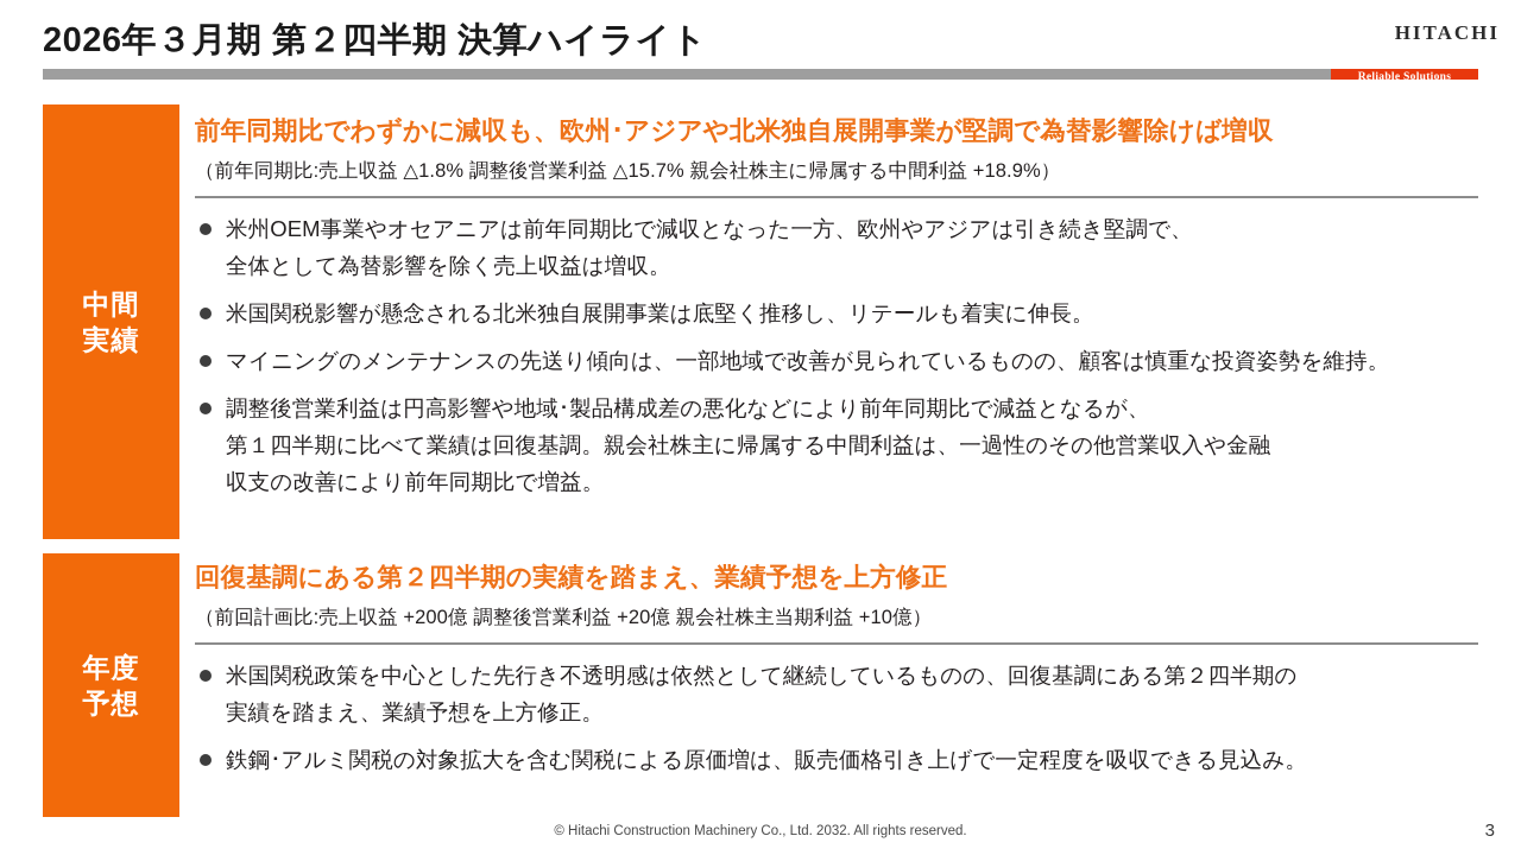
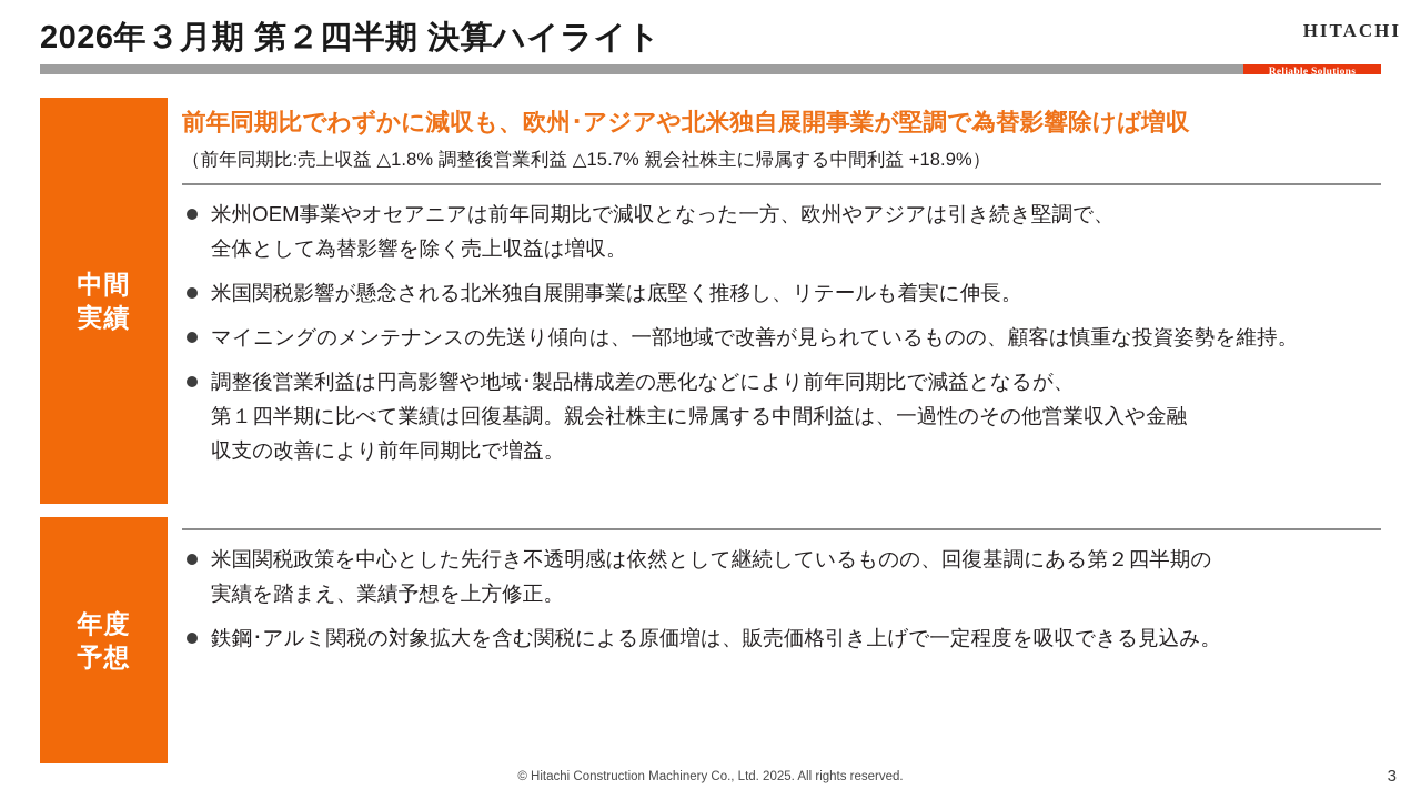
  2026年３月期 第２四半期 決算ハイライト
  HITACHI
  Reliable Solutions
  中間
  実績
  前年同期比でわずかに減収も、欧州･アジアや北米独自展開事業が堅調で為替影響除けば増収
  （前年同期比:売上収益 △1.8% 調整後営業利益 △15.7% 親会社株主に帰属する中間利益 +18.9%）
  米州OEM事業やオセアニアは前年同期比で減収となった一方、欧州やアジアは引き続き堅調で、
  全体として為替影響を除く売上収益は増収。
  米国関税影響が懸念される北米独自展開事業は底堅く推移し、リテールも着実に伸長。
  マイニングのメンテナンスの先送り傾向は、一部地域で改善が見られているものの、顧客は慎重な投資姿勢を維持。
  調整後営業利益は円高影響や地域･製品構成差の悪化などにより前年同期比で減益となるが、
  第１四半期に比べて業績は回復基調。親会社株主に帰属する中間利益は、一過性のその他営業収入や金融
  収支の改善により前年同期比で増益。
  年度
  予想
- 回復基調にある第２四半期の実績を踏まえ、業績予想を上方修正
- （前回計画比:売上収益 +200億 調整後営業利益 +20億 親会社株主当期利益 +10億）
  米国関税政策を中心とした先行き不透明感は依然として継続しているものの、回復基調にある第２四半期の
  実績を踏まえ、業績予想を上方修正。
  鉄鋼･アルミ関税の対象拡大を含む関税による原価増は、販売価格引き上げで一定程度を吸収できる見込み。
- © Hitachi Construction Machinery Co., Ltd. 2032. All rights reserved.
+ © Hitachi Construction Machinery Co., Ltd. 2025. All rights reserved.
  3
